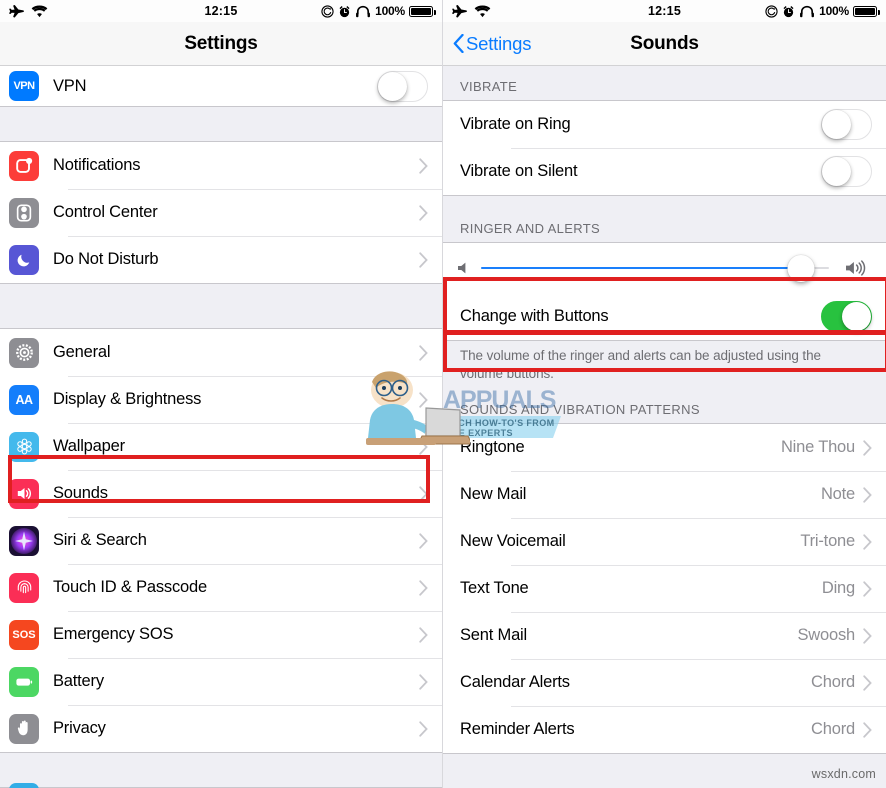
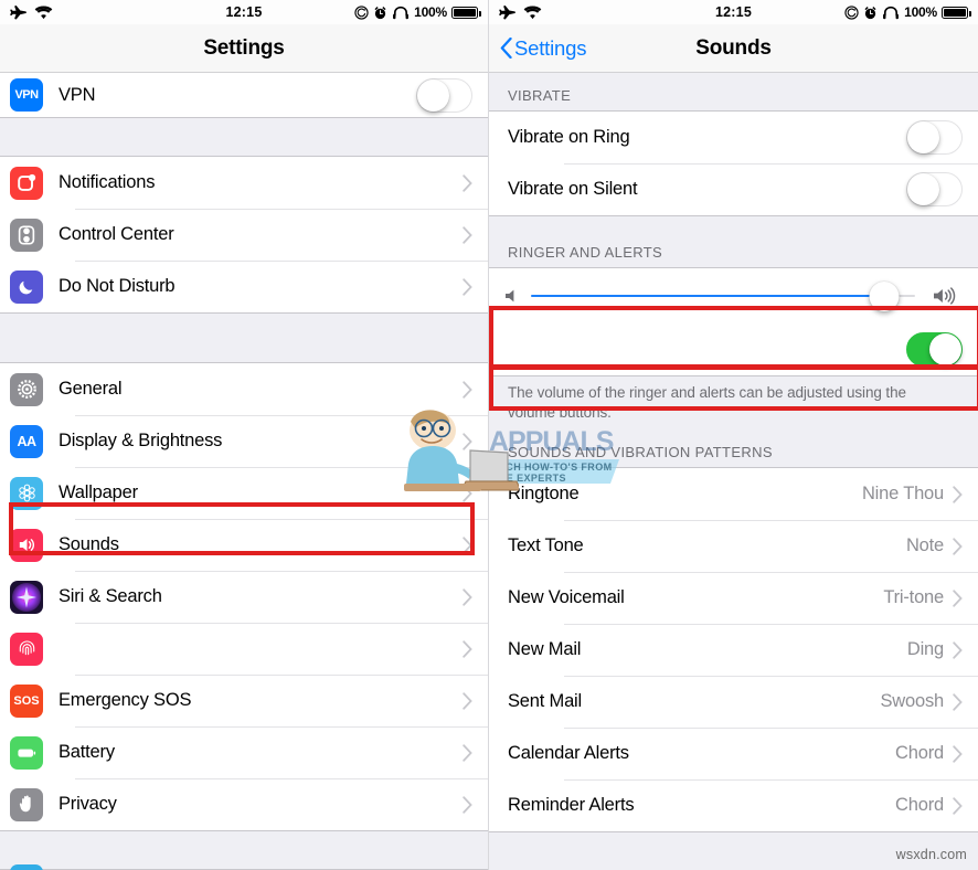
  12:15
  100%
  Settings
  VPN
  VPN
  Notifications
  Control Center
  Do Not Disturb
  General
  AA
  Display & Brightness
  Wallpaper
  Sounds
  Siri & Search
- Touch ID & Passcode
  SOS
  Emergency SOS
  Battery
  Privacy
  12:15
  100%
  Settings
  Sounds
  VIBRATE
  Vibrate on Ring
  Vibrate on Silent
  RINGER AND ALERTS
- Change with Buttons
  The volume of the ringer and alerts can be adjusted using the volume buttons.
  SOUNDS AND VIBRATION PATTERNS
  Ringtone
  Nine Thou
- New Mail
+ Text Tone
  Note
  New Voicemail
  Tri-tone
- Text Tone
+ New Mail
  Ding
  Sent Mail
  Swoosh
  Calendar Alerts
  Chord
  Reminder Alerts
  Chord
  APPUALS
  CH HOW-TO'S FROM
  E EXPERTS
  wsxdn.com
